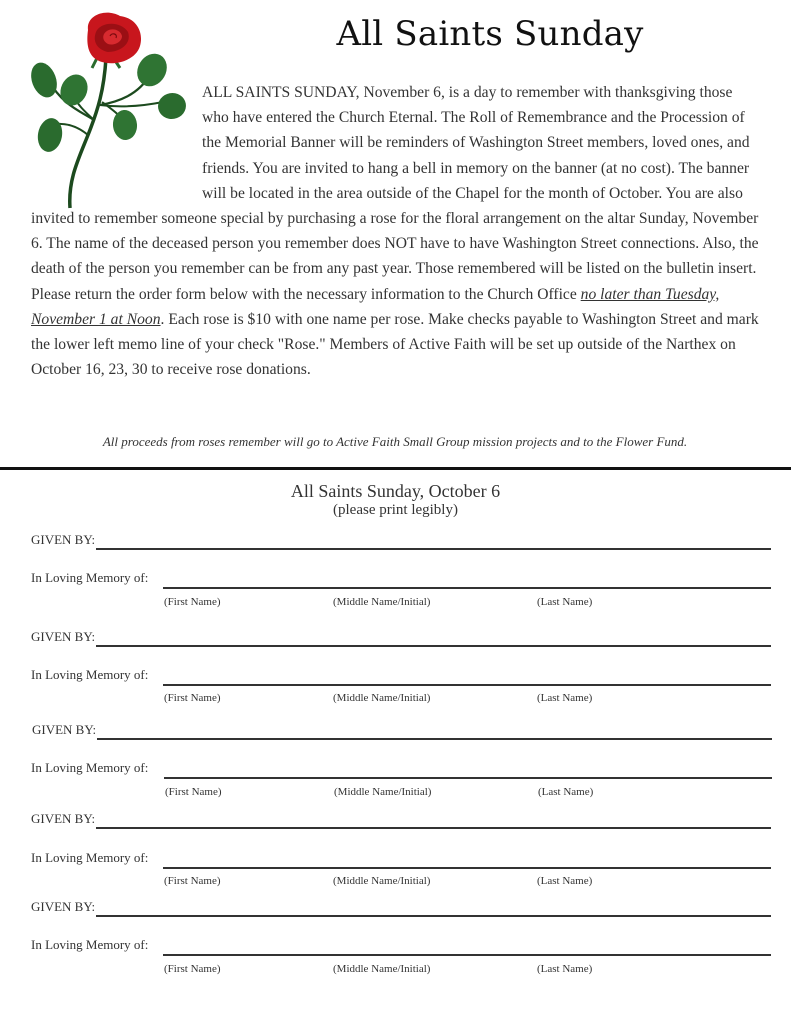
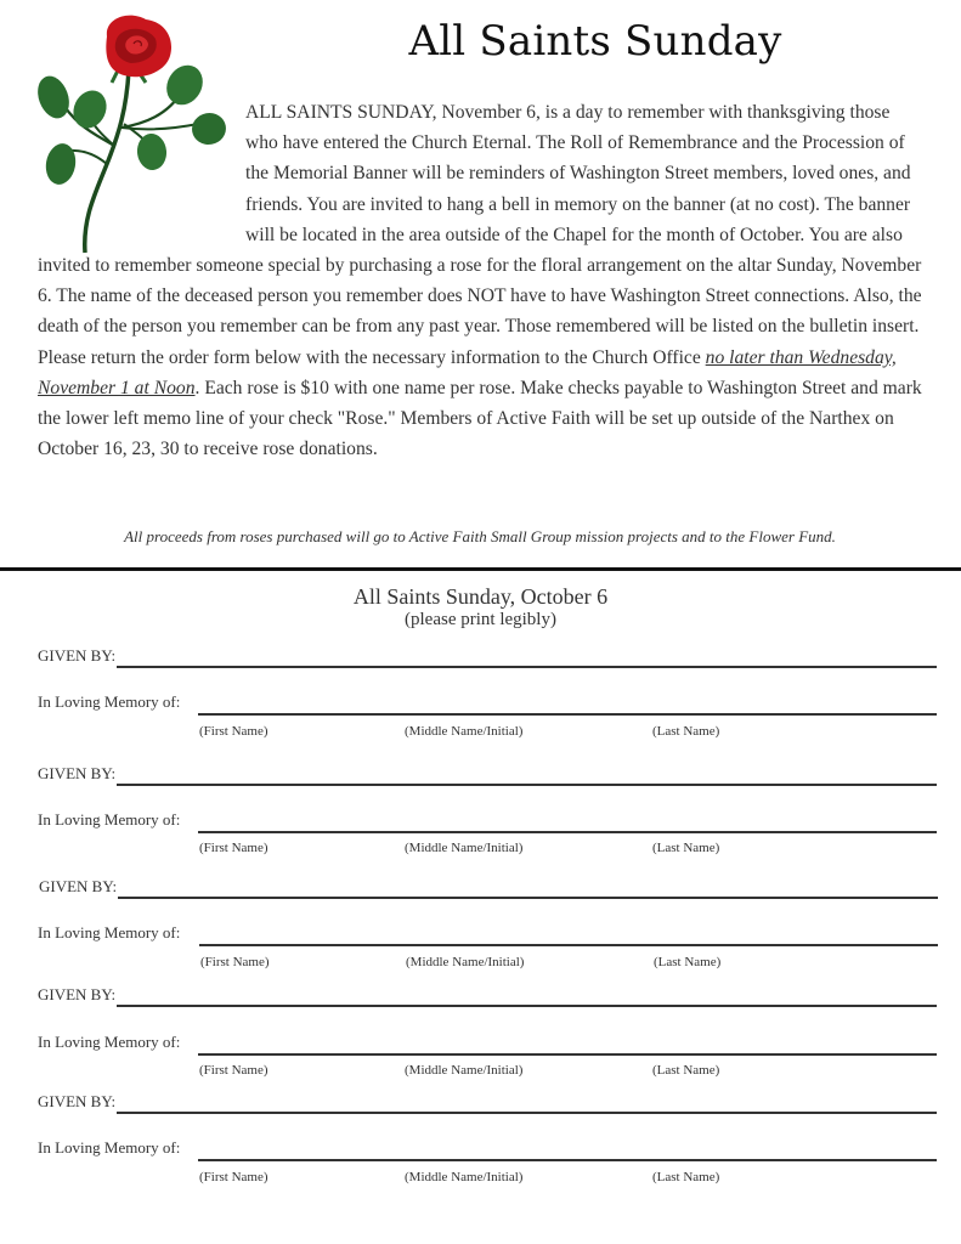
  All Saints Sunday
- ALL SAINTS SUNDAY, November 6, is a day to remember with thanksgiving those who have entered the Church Eternal. The Roll of Remembrance and the Procession of the Memorial Banner will be reminders of Washington Street members, loved ones, and friends. You are invited to hang a bell in memory on the banner (at no cost). The banner will be located in the area outside of the Chapel for the month of October. You are also invited to remember someone special by purchasing a rose for the floral arrangement on the altar Sunday, November 6. The name of the deceased person you remember does NOT have to have Washington Street connections. Also, the death of the person you remember can be from any past year. Those remembered will be listed on the bulletin insert. Please return the order form below with the necessary information to the Church Office no later than Tuesday, November 1 at Noon. Each rose is $10 with one name per rose. Make checks payable to Washington Street and mark the lower left memo line of your check "Rose." Members of Active Faith will be set up outside of the Narthex on October 16, 23, 30 to receive rose donations.
+ ALL SAINTS SUNDAY, November 6, is a day to remember with thanksgiving those who have entered the Church Eternal. The Roll of Remembrance and the Procession of the Memorial Banner will be reminders of Washington Street members, loved ones, and friends. You are invited to hang a bell in memory on the banner (at no cost). The banner will be located in the area outside of the Chapel for the month of October. You are also invited to remember someone special by purchasing a rose for the floral arrangement on the altar Sunday, November 6. The name of the deceased person you remember does NOT have to have Washington Street connections. Also, the death of the person you remember can be from any past year. Those remembered will be listed on the bulletin insert. Please return the order form below with the necessary information to the Church Office no later than Wednesday, November 1 at Noon. Each rose is $10 with one name per rose. Make checks payable to Washington Street and mark the lower left memo line of your check "Rose." Members of Active Faith will be set up outside of the Narthex on October 16, 23, 30 to receive rose donations.
- All proceeds from roses remember will go to Active Faith Small Group mission projects and to the Flower Fund.
+ All proceeds from roses purchased will go to Active Faith Small Group mission projects and to the Flower Fund.
  All Saints Sunday, October 6
  (please print legibly)
  GIVEN BY:
  In Loving Memory of:
  (First Name)
  (Middle Name/Initial)
  (Last Name)
  GIVEN BY:
  In Loving Memory of:
  (First Name)
  (Middle Name/Initial)
  (Last Name)
  GIVEN BY:
  In Loving Memory of:
  (First Name)
  (Middle Name/Initial)
  (Last Name)
  GIVEN BY:
  In Loving Memory of:
  (First Name)
  (Middle Name/Initial)
  (Last Name)
  GIVEN BY:
  In Loving Memory of:
  (First Name)
  (Middle Name/Initial)
  (Last Name)
